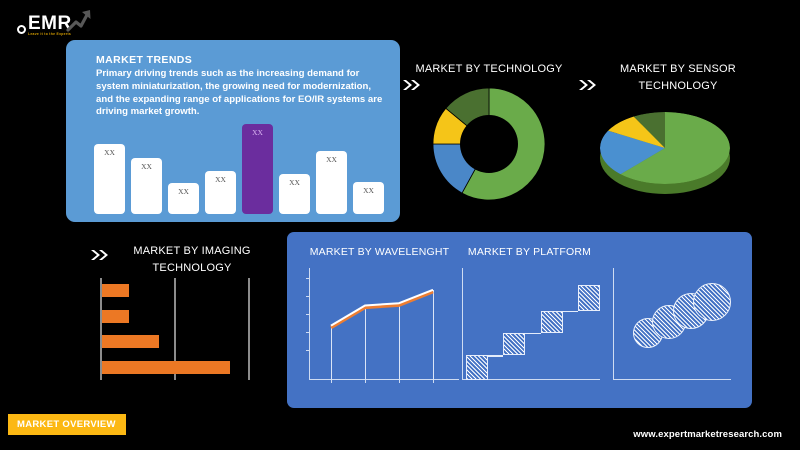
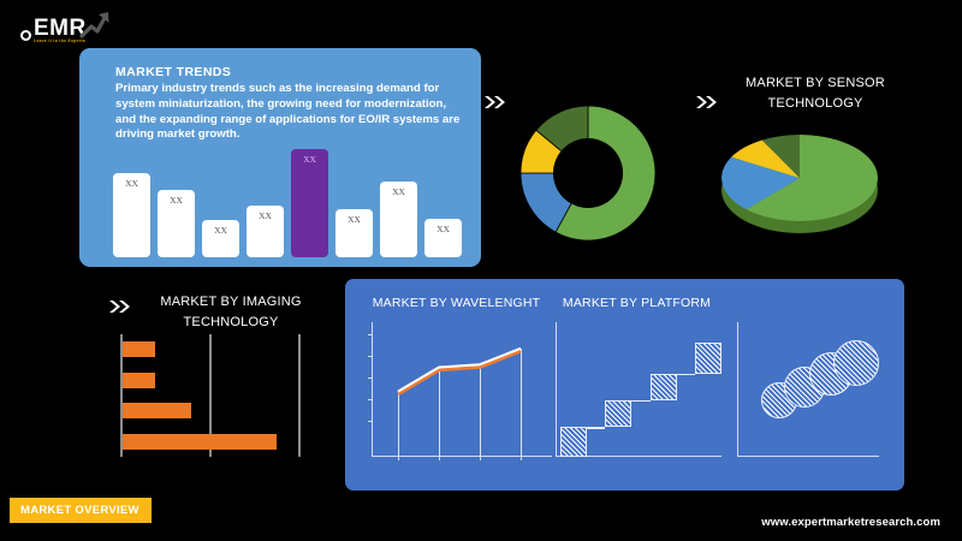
  EMR
  MARKET TRENDS
- Primary driving trends such as the increasing demand for system miniaturization, the growing need for modernization, and the expanding range of applications for EO/IR systems are driving market growth.
+ Primary industry trends such as the increasing demand for system miniaturization, the growing need for modernization, and the expanding range of applications for EO/IR systems are driving market growth.
  XX
  XX
  XX
  XX
  XX
  XX
  XX
  XX
- MARKET BY TECHNOLOGY
  MARKET BY SENSOR
  TECHNOLOGY
  MARKET BY IMAGING
  TECHNOLOGY
  MARKET BY WAVELENGHT
  MARKET BY PLATFORM
  MARKET OVERVIEW
  www.expertmarketresearch.com
